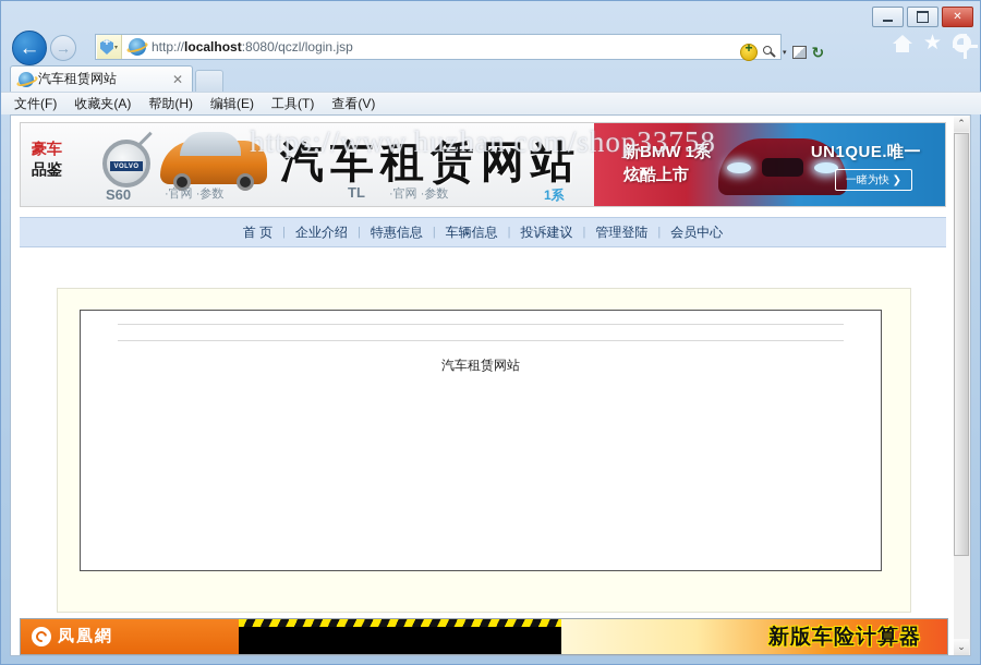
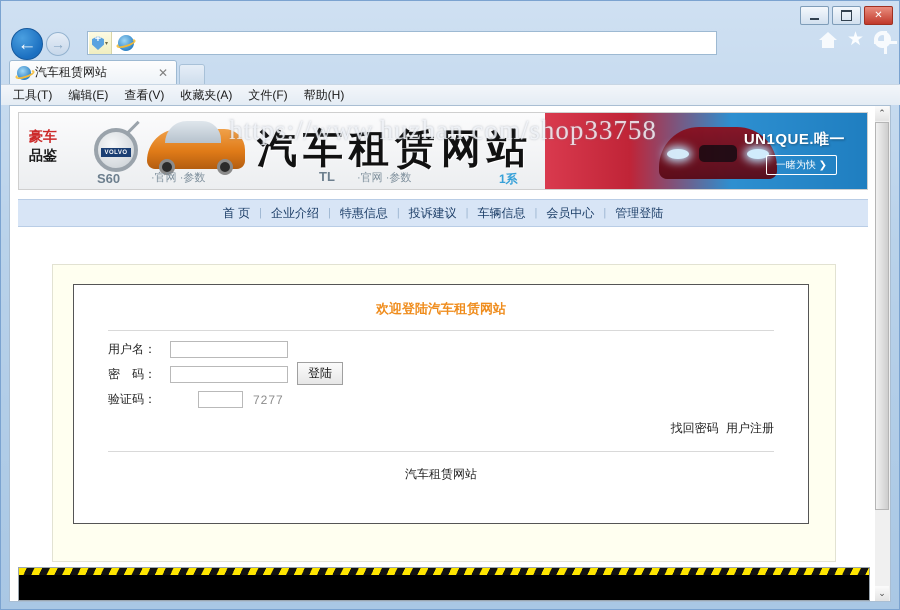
  ✕
  ←
  →
- http://localhost:8080/qczl/login.jsp
- ↻
  ★
  汽车租赁网站
  ✕
- 文件(F)
+ 工具(T)
- 收藏夹(A)
+ 编辑(E)
- 帮助(H)
+ 查看(V)
- 编辑(E)
+ 收藏夹(A)
- 工具(T)
+ 文件(F)
- 查看(V)
+ 帮助(H)
  豪车
  品鉴
  S60
  ·官网 ·参数
  汽车租赁网站
  TL
  ·官网 ·参数
  1系
- 新BMW 1系
- 炫酷上市
  UN1QUE.唯一
  一睹为快 ❯
  https://www.huzhan.com/shop33758
  首 页
  |
  企业介绍
  |
  特惠信息
  |
- 车辆信息
+ 投诉建议
  |
- 投诉建议
+ 车辆信息
  |
- 管理登陆
+ 会员中心
  |
- 会员中心
+ 管理登陆
+ 欢迎登陆汽车租赁网站
+ 用户名：
+ 密 码：
+ 验证码：
+ 7277
+ 登陆
+ 找回密码 用户注册
  汽车租赁网站
- 凤凰網
- 新版车险计算器
  ⌃
  ⌄
